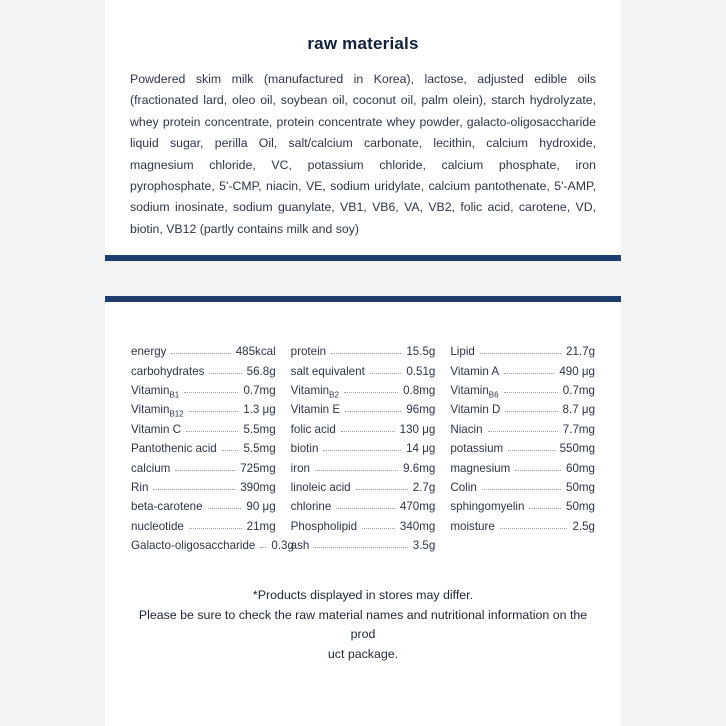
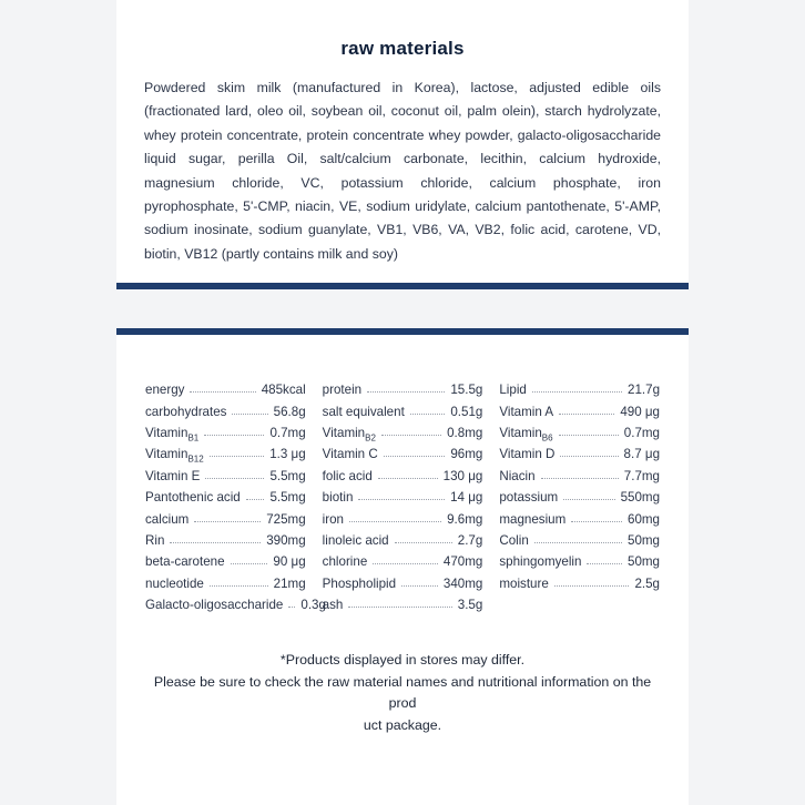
  raw materials
  Powdered skim milk (manufactured in Korea), lactose, adjusted edible oils (fractionated lard, oleo oil, soybean oil, coconut oil, palm olein), starch hydrolyzate, whey protein concentrate, protein concentrate whey powder, galacto-oligosaccharide liquid sugar, perilla Oil, salt/calcium carbonate, lecithin, calcium hydroxide, magnesium chloride, VC, potassium chloride, calcium phosphate, iron pyrophosphate, 5'-CMP, niacin, VE, sodium uridylate, calcium pantothenate, 5'-AMP, sodium inosinate, sodium guanylate, VB1, VB6, VA, VB2, folic acid, carotene, VD, biotin, VB12 (partly contains milk and soy)
  energy
  485kcal
  carbohydrates
  56.8g
  VitaminB1
  0.7mg
  VitaminB12
  1.3 μg
- Vitamin C
+ Vitamin E
  5.5mg
  Pantothenic acid
  5.5mg
  calcium
  725mg
  Rin
  390mg
  beta-carotene
  90 μg
  nucleotide
  21mg
  Galacto-oligosaccharide
  0.3g
  protein
  15.5g
  salt equivalent
  0.51g
  VitaminB2
  0.8mg
- Vitamin E
+ Vitamin C
  96mg
  folic acid
  130 μg
  biotin
  14 μg
  iron
  9.6mg
  linoleic acid
  2.7g
  chlorine
  470mg
  Phospholipid
  340mg
  ash
  3.5g
  Lipid
  21.7g
  Vitamin A
  490 μg
  VitaminB6
  0.7mg
  Vitamin D
  8.7 μg
  Niacin
  7.7mg
  potassium
  550mg
  magnesium
  60mg
  Colin
  50mg
  sphingomyelin
  50mg
  moisture
  2.5g
  *Products displayed in stores may differ.
  Please be sure to check the raw material names and nutritional information on the prod
  uct package.
